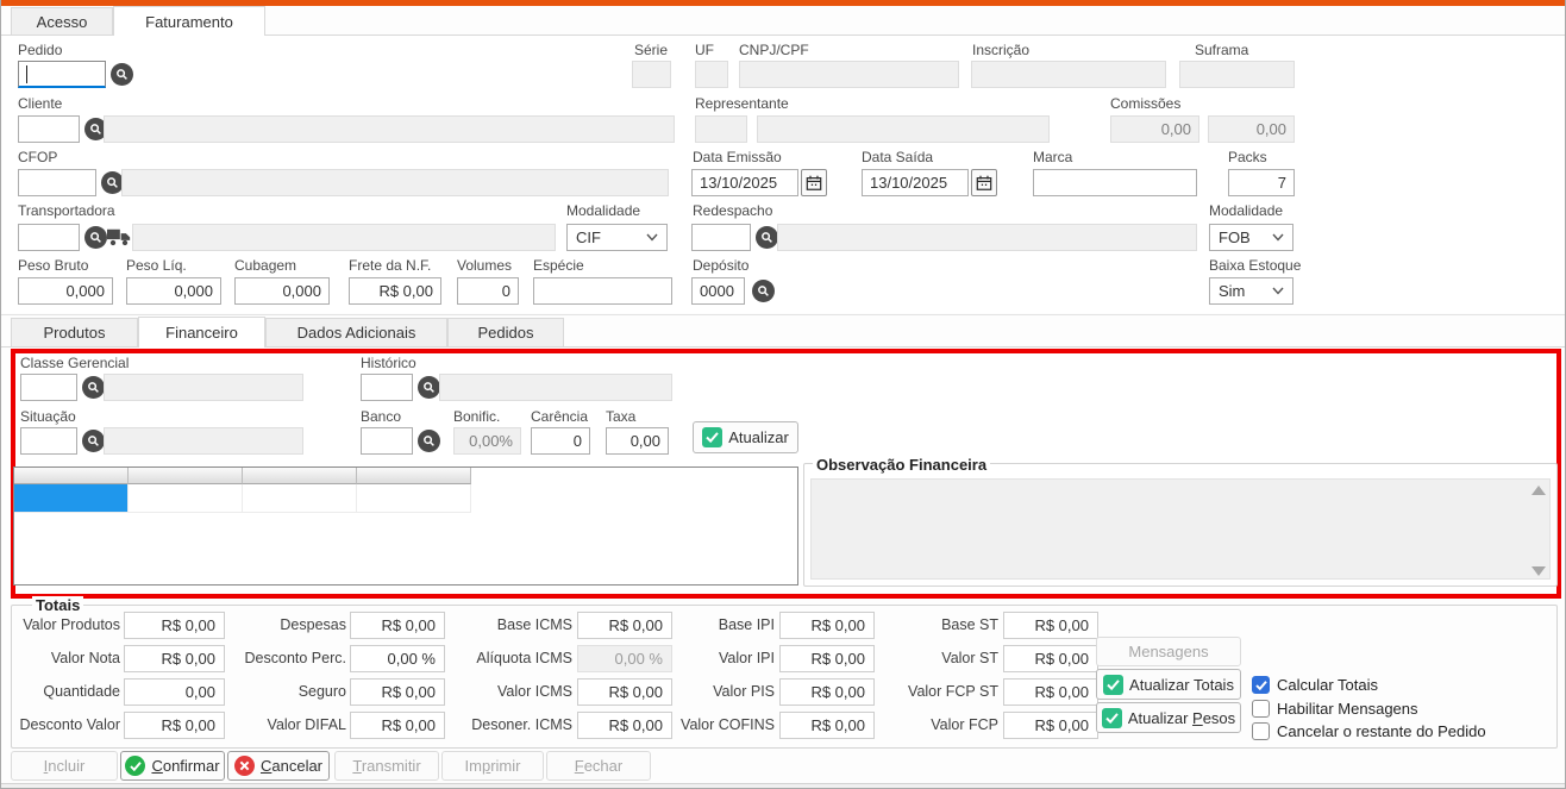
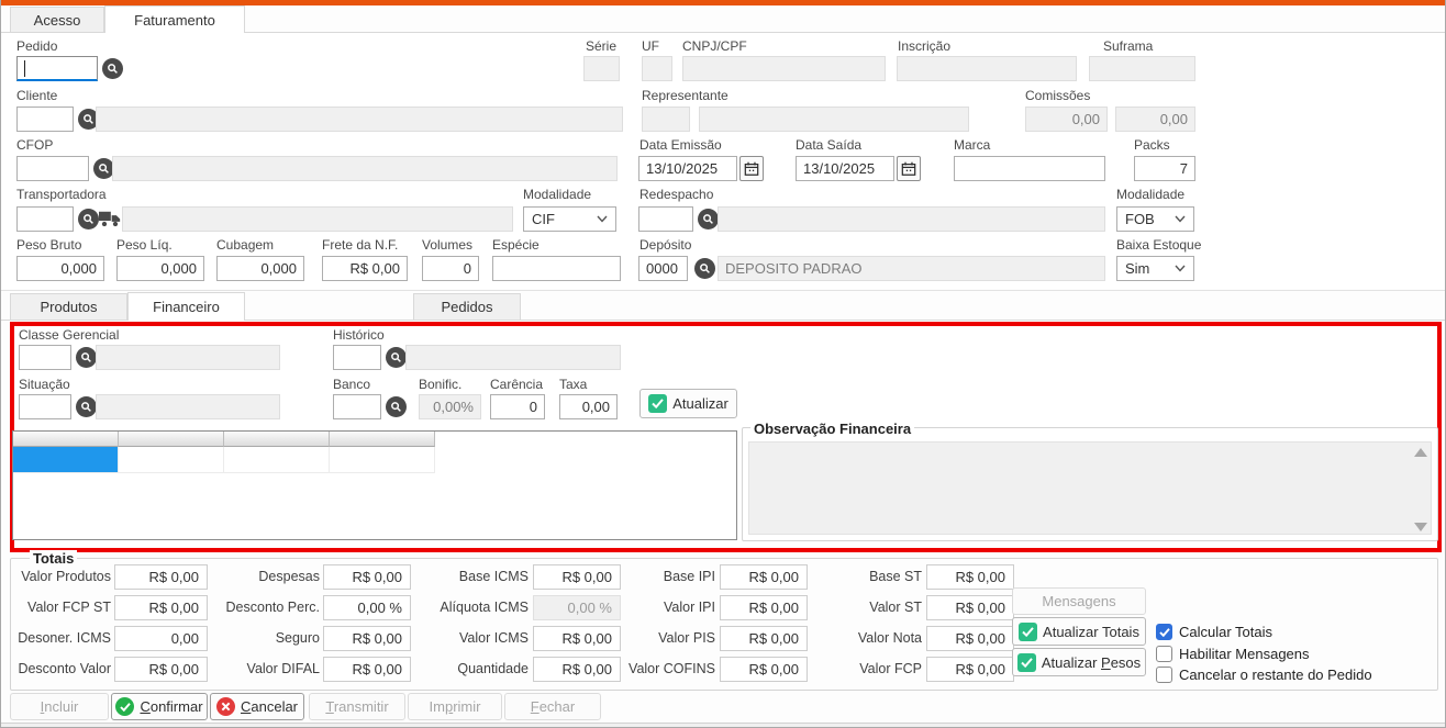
  Acesso
  Faturamento
  Pedido
  Série
  UF
  CNPJ/CPF
  Inscrição
  Suframa
  Cliente
  Representante
  Comissões
  0,00
  0,00
  CFOP
  Data Emissão
  13/10/2025
  Data Saída
  13/10/2025
  Marca
  Packs
  7
  Transportadora
  Modalidade
  CIF
  Redespacho
  Modalidade
  FOB
  Peso Bruto
  0,000
  Peso Líq.
  0,000
  Cubagem
  0,000
  Frete da N.F.
  R$ 0,00
  Volumes
  0
  Espécie
  Depósito
  0000
+ DEPOSITO PADRAO
  Baixa Estoque
  Sim
  Produtos
  Financeiro
- Dados Adicionais
  Pedidos
  Classe Gerencial
  Histórico
  Situação
  Banco
  Bonific.
  0,00%
  Carência
  0
  Taxa
  0,00
  Atualizar
  Observação Financeira
  Totais
  Valor Produtos
  R$ 0,00
- Valor Nota
+ Valor FCP ST
  R$ 0,00
- Quantidade
+ Desoner. ICMS
  0,00
  Desconto Valor
  R$ 0,00
  Despesas
  R$ 0,00
  Desconto Perc.
  0,00 %
  Seguro
  R$ 0,00
  Valor DIFAL
  R$ 0,00
  Base ICMS
  R$ 0,00
  Alíquota ICMS
  0,00 %
  Valor ICMS
  R$ 0,00
- Desoner. ICMS
+ Quantidade
  R$ 0,00
  Base IPI
  R$ 0,00
  Valor IPI
  R$ 0,00
  Valor PIS
  R$ 0,00
  Valor COFINS
  R$ 0,00
  Base ST
  R$ 0,00
  Valor ST
  R$ 0,00
- Valor FCP ST
+ Valor Nota
  R$ 0,00
  Valor FCP
  R$ 0,00
  Mensagens
  Atualizar Totais
  Atualizar Pesos
  Calcular Totais
  Habilitar Mensagens
  Cancelar o restante do Pedido
  Incluir
  Confirmar
  Cancelar
  Transmitir
  Imprimir
  Fechar
